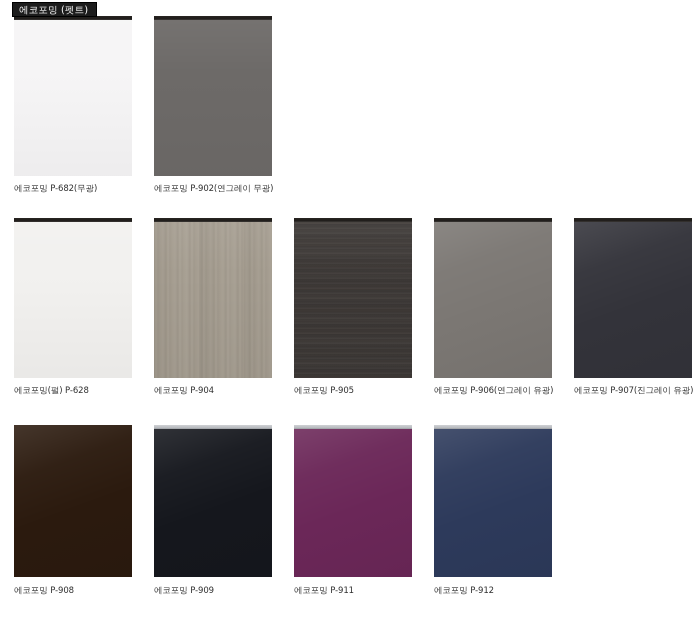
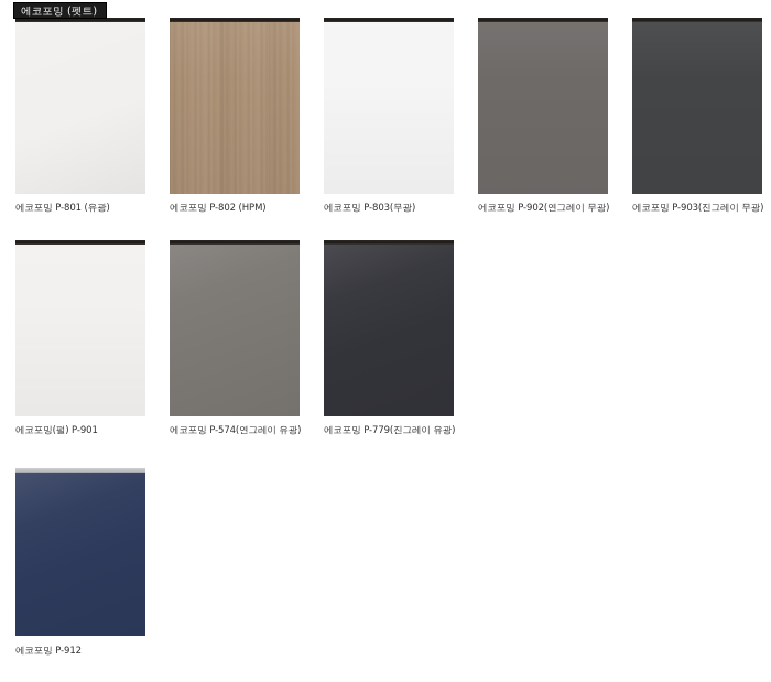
  에코포밍 (펫트)
+ 에코포밍 P-801 (유광)
+ 에코포밍 P-802 (HPM)
- 에코포밍 P-682(무광)
+ 에코포밍 P-803(무광)
  에코포밍 P-902(연그레이 무광)
+ 에코포밍 P-903(진그레이 무광)
- 에코포밍(펄) P-628
+ 에코포밍(펄) P-901
- 에코포밍 P-904
- 에코포밍 P-905
- 에코포밍 P-906(연그레이 유광)
+ 에코포밍 P-574(연그레이 유광)
- 에코포밍 P-907(진그레이 유광)
+ 에코포밍 P-779(진그레이 유광)
- 에코포밍 P-908
- 에코포밍 P-909
- 에코포밍 P-911
  에코포밍 P-912
